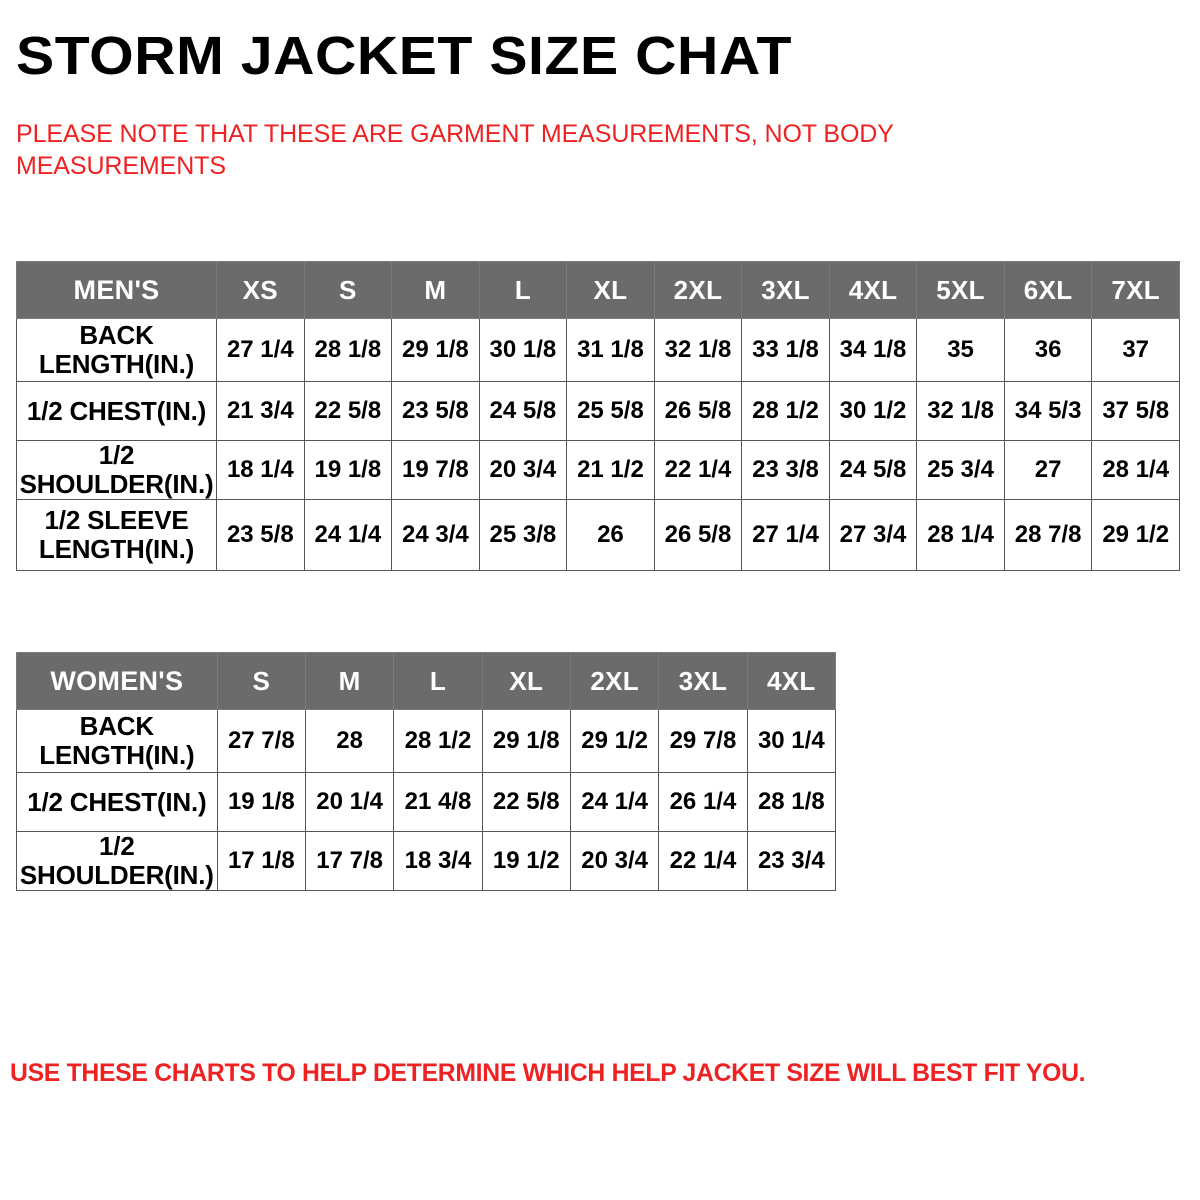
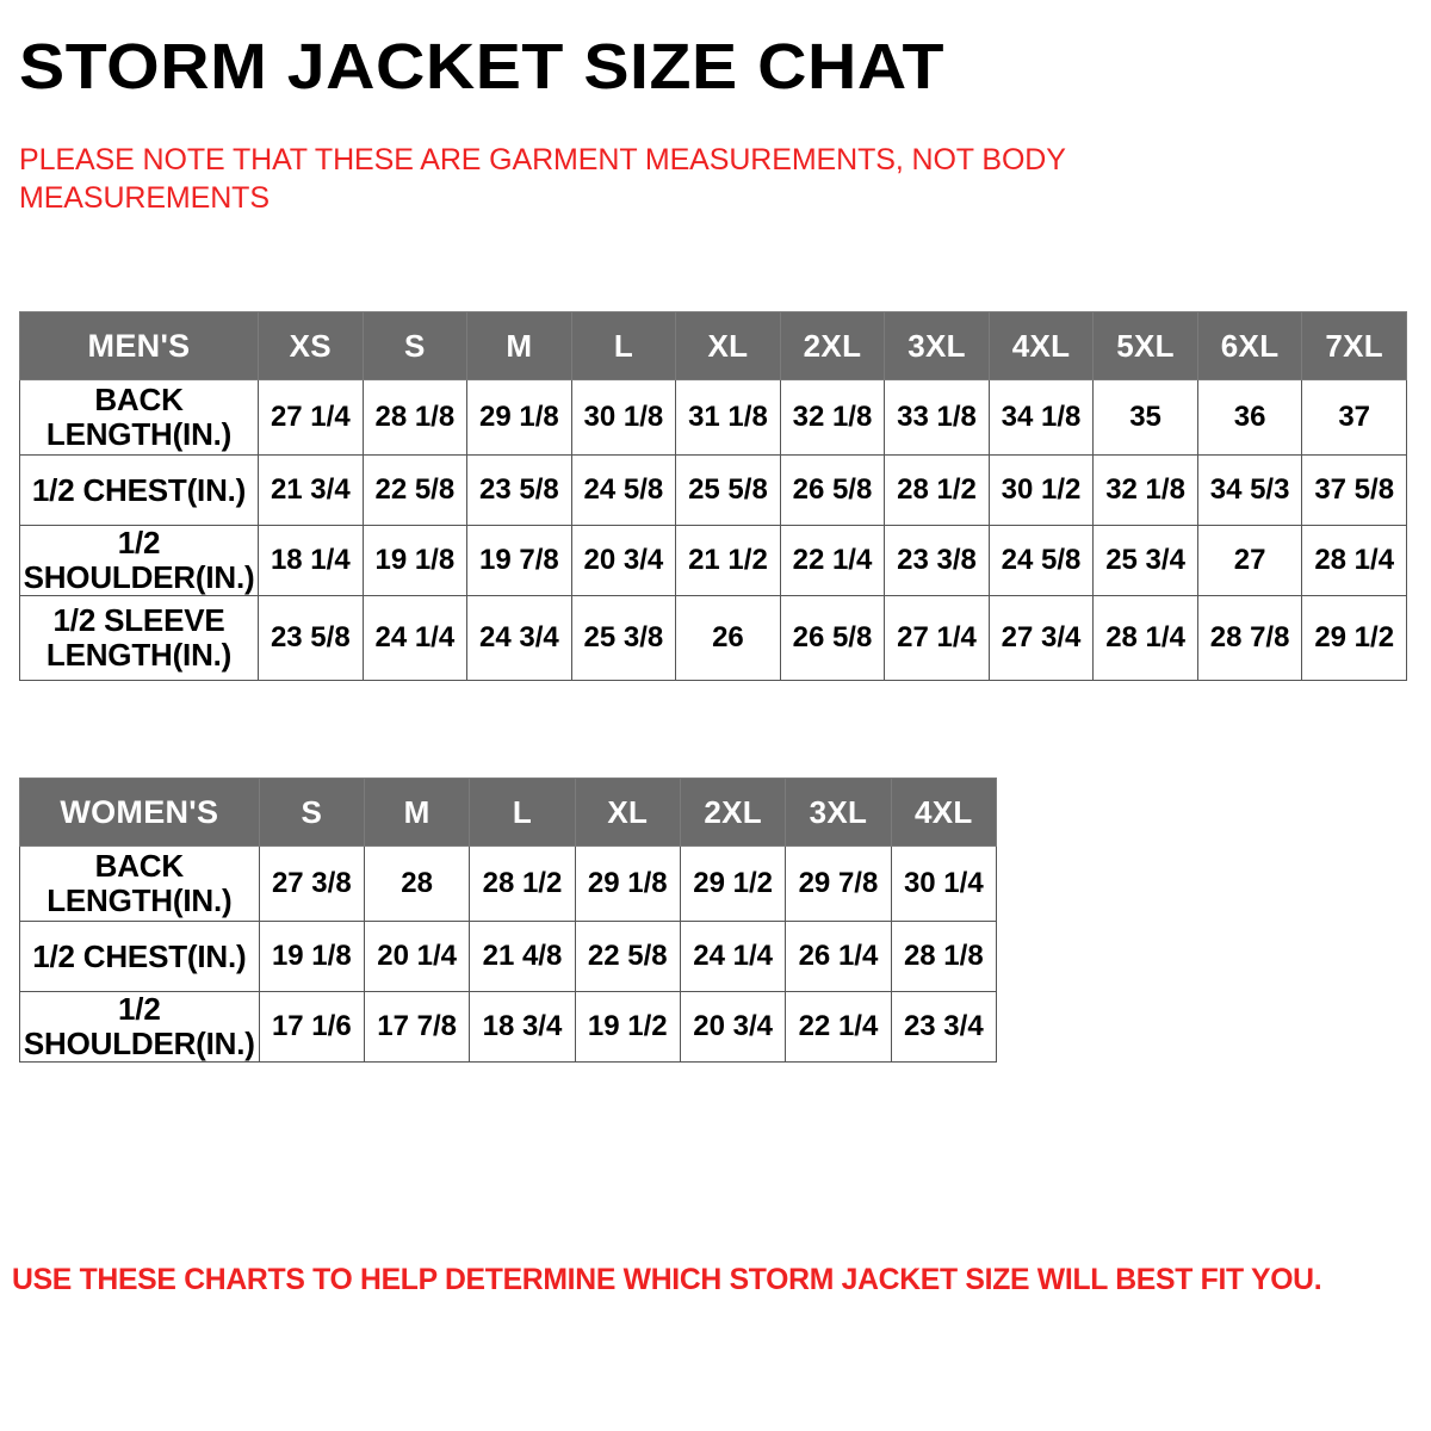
  STORM JACKET SIZE CHAT
  PLEASE NOTE THAT THESE ARE GARMENT MEASUREMENTS, NOT BODY MEASUREMENTS
  MEN'S	XS	S	M	L	XL	2XL	3XL	4XL	5XL	6XL	7XL
  BACKLENGTH(IN.)	27 1/4	28 1/8	29 1/8	30 1/8	31 1/8	32 1/8	33 1/8	34 1/8	35	36	37
  1/2 CHEST(IN.)	21 3/4	22 5/8	23 5/8	24 5/8	25 5/8	26 5/8	28 1/2	30 1/2	32 1/8	34 5/3	37 5/8
  1/2 SHOULDER(IN.)	18 1/4	19 1/8	19 7/8	20 3/4	21 1/2	22 1/4	23 3/8	24 5/8	25 3/4	27	28 1/4
  1/2 SLEEVELENGTH(IN.)	23 5/8	24 1/4	24 3/4	25 3/8	26	26 5/8	27 1/4	27 3/4	28 1/4	28 7/8	29 1/2
  WOMEN'S	S	M	L	XL	2XL	3XL	4XL
- BACKLENGTH(IN.)	27 7/8	28	28 1/2	29 1/8	29 1/2	29 7/8	30 1/4
+ BACKLENGTH(IN.)	27 3/8	28	28 1/2	29 1/8	29 1/2	29 7/8	30 1/4
  1/2 CHEST(IN.)	19 1/8	20 1/4	21 4/8	22 5/8	24 1/4	26 1/4	28 1/8
- 1/2 SHOULDER(IN.)	17 1/8	17 7/8	18 3/4	19 1/2	20 3/4	22 1/4	23 3/4
+ 1/2 SHOULDER(IN.)	17 1/6	17 7/8	18 3/4	19 1/2	20 3/4	22 1/4	23 3/4
- USE THESE CHARTS TO HELP DETERMINE WHICH HELP JACKET SIZE WILL BEST FIT YOU.
+ USE THESE CHARTS TO HELP DETERMINE WHICH STORM JACKET SIZE WILL BEST FIT YOU.
